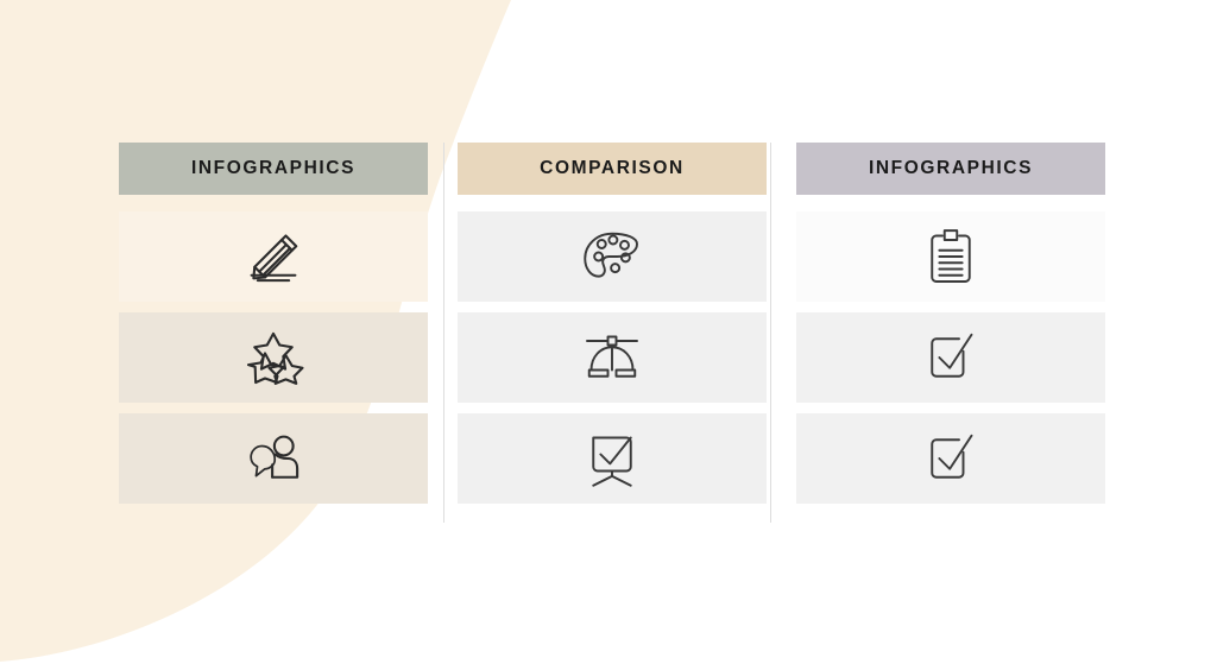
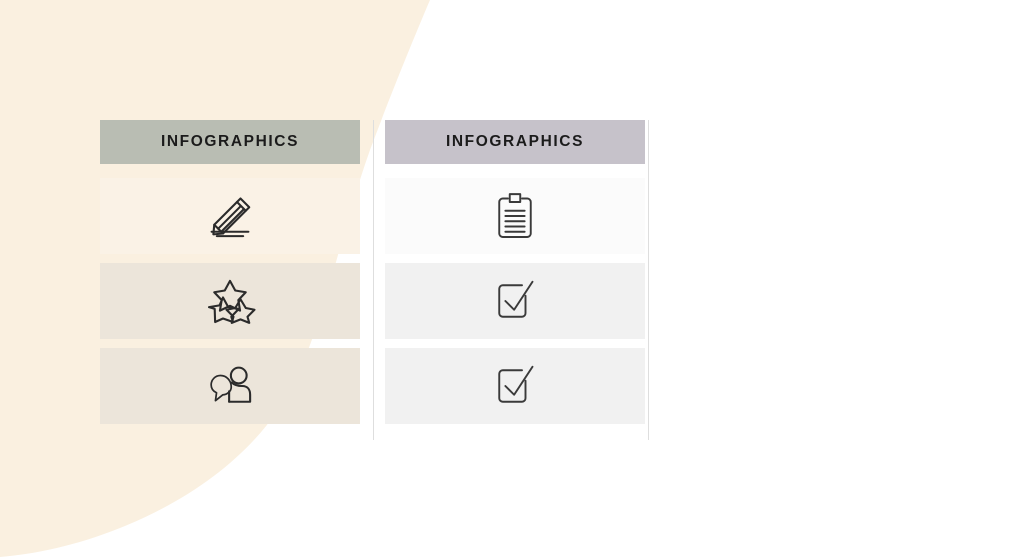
  INFOGRAPHICS
- COMPARISON
  INFOGRAPHICS
